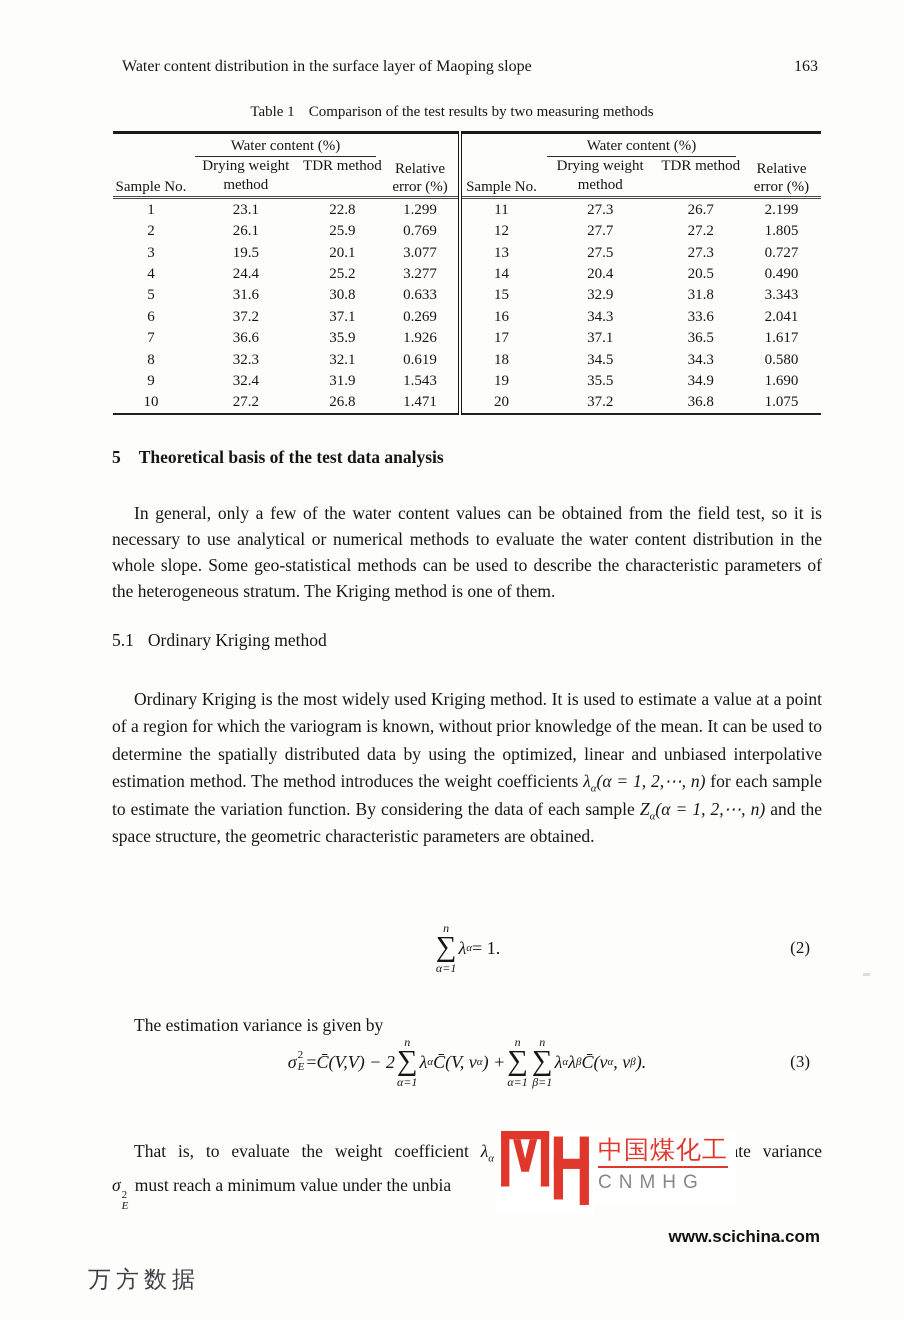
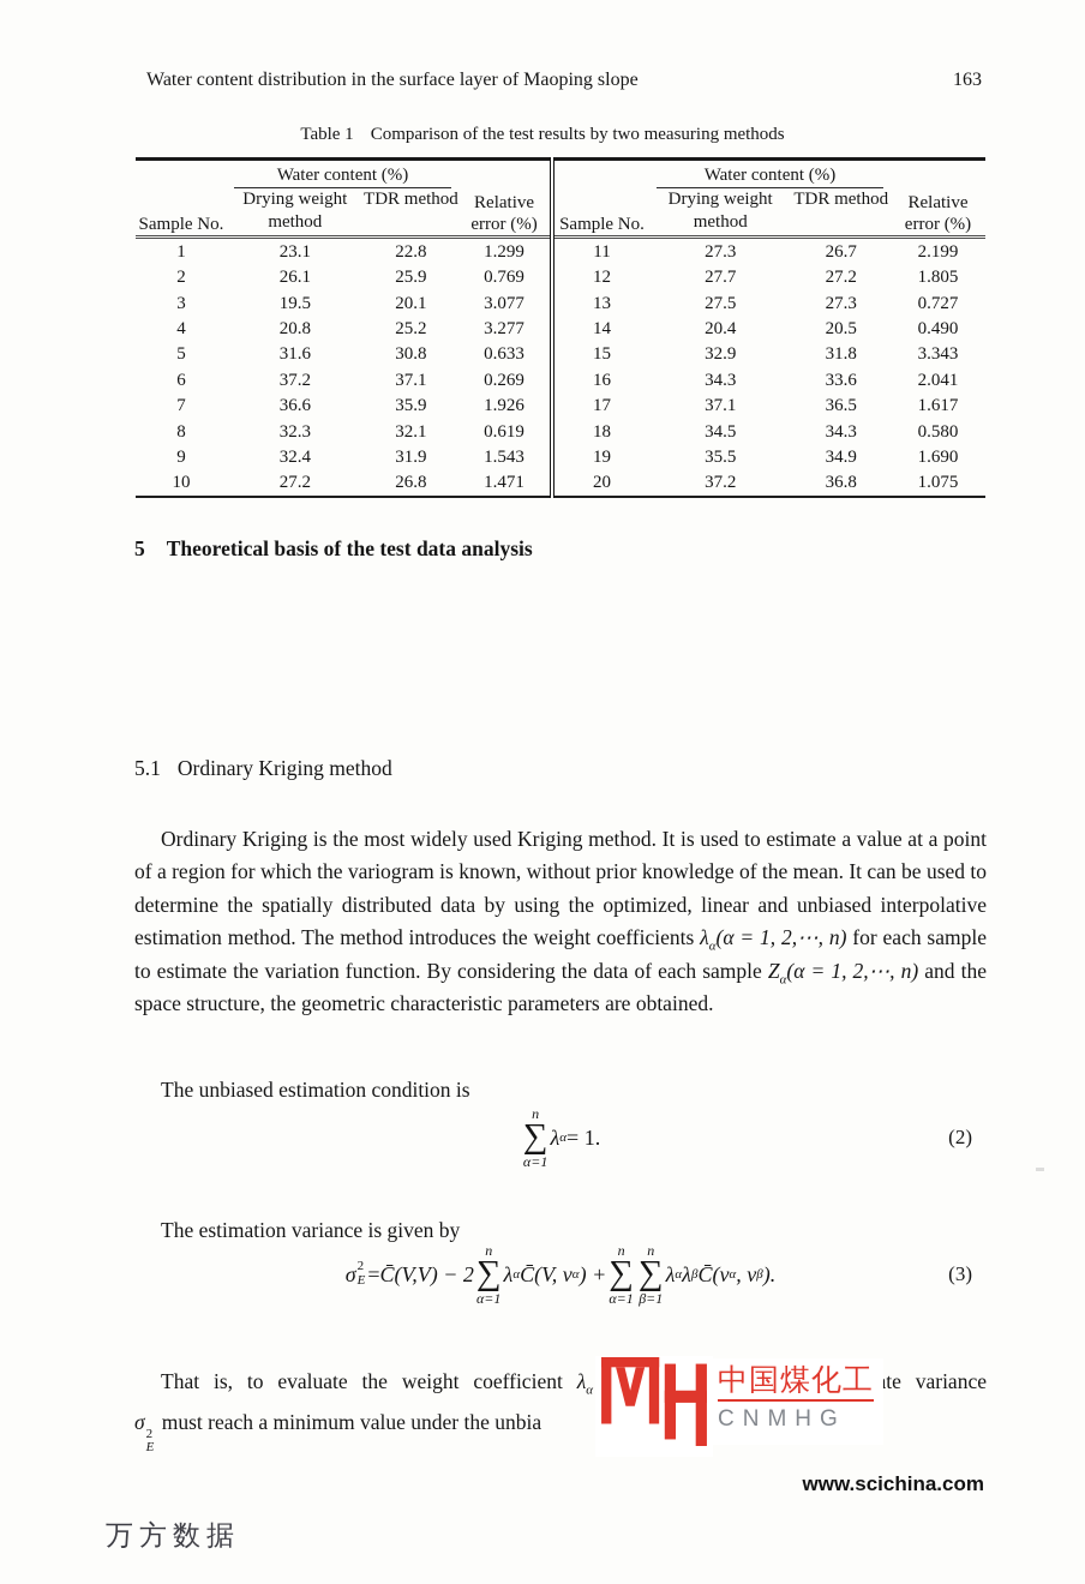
  Water content distribution in the surface layer of Maoping slope
  163
  Table 1 Comparison of the test results by two measuring methods
  Sample No.	Water content (%)	Relative error (%)
  Drying weight method	TDR method
  1	23.1	22.8	1.299
  2	26.1	25.9	0.769
  3	19.5	20.1	3.077
- 4	24.4	25.2	3.277
+ 4	20.8	25.2	3.277
  5	31.6	30.8	0.633
  6	37.2	37.1	0.269
  7	36.6	35.9	1.926
  8	32.3	32.1	0.619
  9	32.4	31.9	1.543
  10	27.2	26.8	1.471
  Sample No.	Water content (%)	Relative error (%)
  Drying weight method	TDR method
  11	27.3	26.7	2.199
  12	27.7	27.2	1.805
  13	27.5	27.3	0.727
  14	20.4	20.5	0.490
  15	32.9	31.8	3.343
  16	34.3	33.6	2.041
  17	37.1	36.5	1.617
  18	34.5	34.3	0.580
  19	35.5	34.9	1.690
  20	37.2	36.8	1.075
  5 Theoretical basis of the test data analysis
- In general, only a few of the water content values can be obtained from the field test, so it is necessary to use analytical or numerical methods to evaluate the water content distribution in the whole slope. Some geo-statistical methods can be used to describe the characteristic parameters of the heterogeneous stratum. The Kriging method is one of them.
  5.1 Ordinary Kriging method
  Ordinary Kriging is the most widely used Kriging method. It is used to estimate a value at a point of a region for which the variogram is known, without prior knowledge of the mean. It can be used to determine the spatially distributed data by using the optimized, linear and unbiased interpolative estimation method. The method introduces the weight coefficients λα(α = 1, 2,⋯, n) for each sample to estimate the variation function. By considering the data of each sample Zα(α = 1, 2,⋯, n) and the space structure, the geometric characteristic parameters are obtained.
+ The unbiased estimation condition is
  n
  ∑
  α=1
  λ
  α
  = 1.
  (2)
  The estimation variance is given by
  σ
  2
  E
  =
  C̄(V,V) − 2
  n
  ∑
  α=1
  λ
  α
  C̄(V, v
  α
  ) +
  n
  ∑
  α=1
  n
  ∑
  β=1
  λ
  α
  λ
  β
  C̄(v
  α
  , v
  β
  ).
  (3)
  That is, to evaluate the weight coefficient λα te variance
  σ
  2
  E
  must reach a minimum value under the unbia
  中国煤化工
  CNMHG
  www.scichina.com
  万方数据
